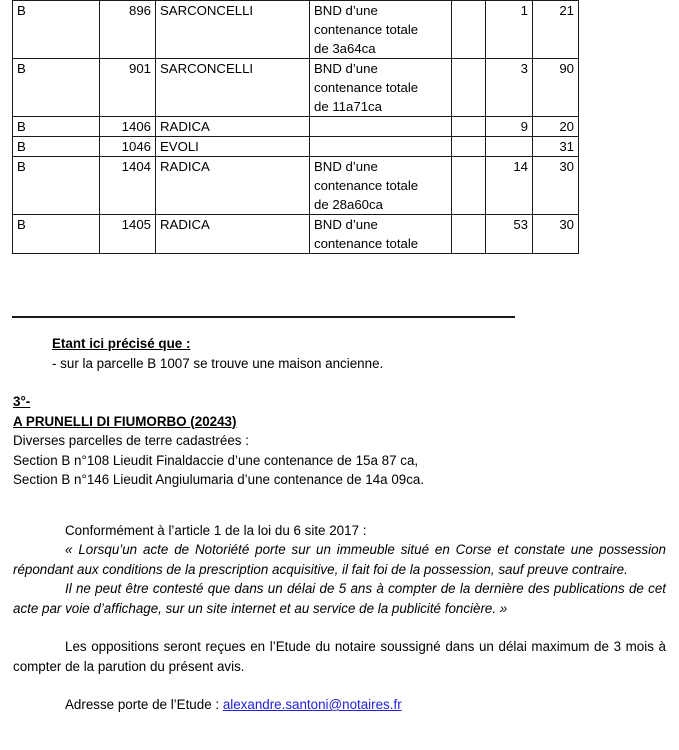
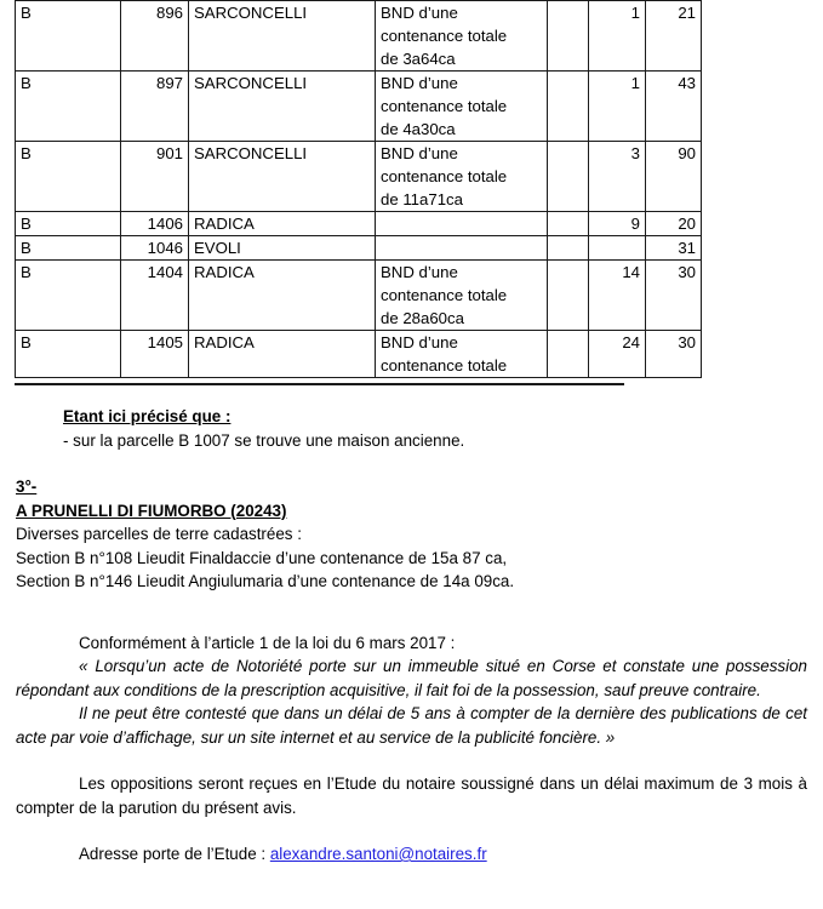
  B	896	SARCONCELLI	BND d’unecontenance totalede 3a64ca		1	21
+ B	897	SARCONCELLI	BND d’unecontenance totalede 4a30ca		1	43
  B	901	SARCONCELLI	BND d’unecontenance totalede 11a71ca		3	90
  B	1406	RADICA			9	20
  B	1046	EVOLI				31
  B	1404	RADICA	BND d’unecontenance totalede 28a60ca		14	30
- B	1405	RADICA	BND d’unecontenance totale		53	30
+ B	1405	RADICA	BND d’unecontenance totale		24	30
  Etant ici précisé que :
  - sur la parcelle B 1007 se trouve une maison ancienne.
  3°-
  A PRUNELLI DI FIUMORBO (20243)
  Diverses parcelles de terre cadastrées :
  Section B n°108 Lieudit Finaldaccie d’une contenance de 15a 87 ca,
  Section B n°146 Lieudit Angiulumaria d’une contenance de 14a 09ca.
- Conformément à l’article 1 de la loi du 6 site 2017 :
+ Conformément à l’article 1 de la loi du 6 mars 2017 :
  « Lorsqu’un acte de Notoriété porte sur un immeuble situé en Corse et constate une possession répondant aux conditions de la prescription acquisitive, il fait foi de la possession, sauf preuve contraire.
  Il ne peut être contesté que dans un délai de 5 ans à compter de la dernière des publications de cet acte par voie d’affichage, sur un site internet et au service de la publicité foncière. »
  Les oppositions seront reçues en l’Etude du notaire soussigné dans un délai maximum de 3 mois à compter de la parution du présent avis.
  Adresse porte de l’Etude : alexandre.santoni@notaires.fr
